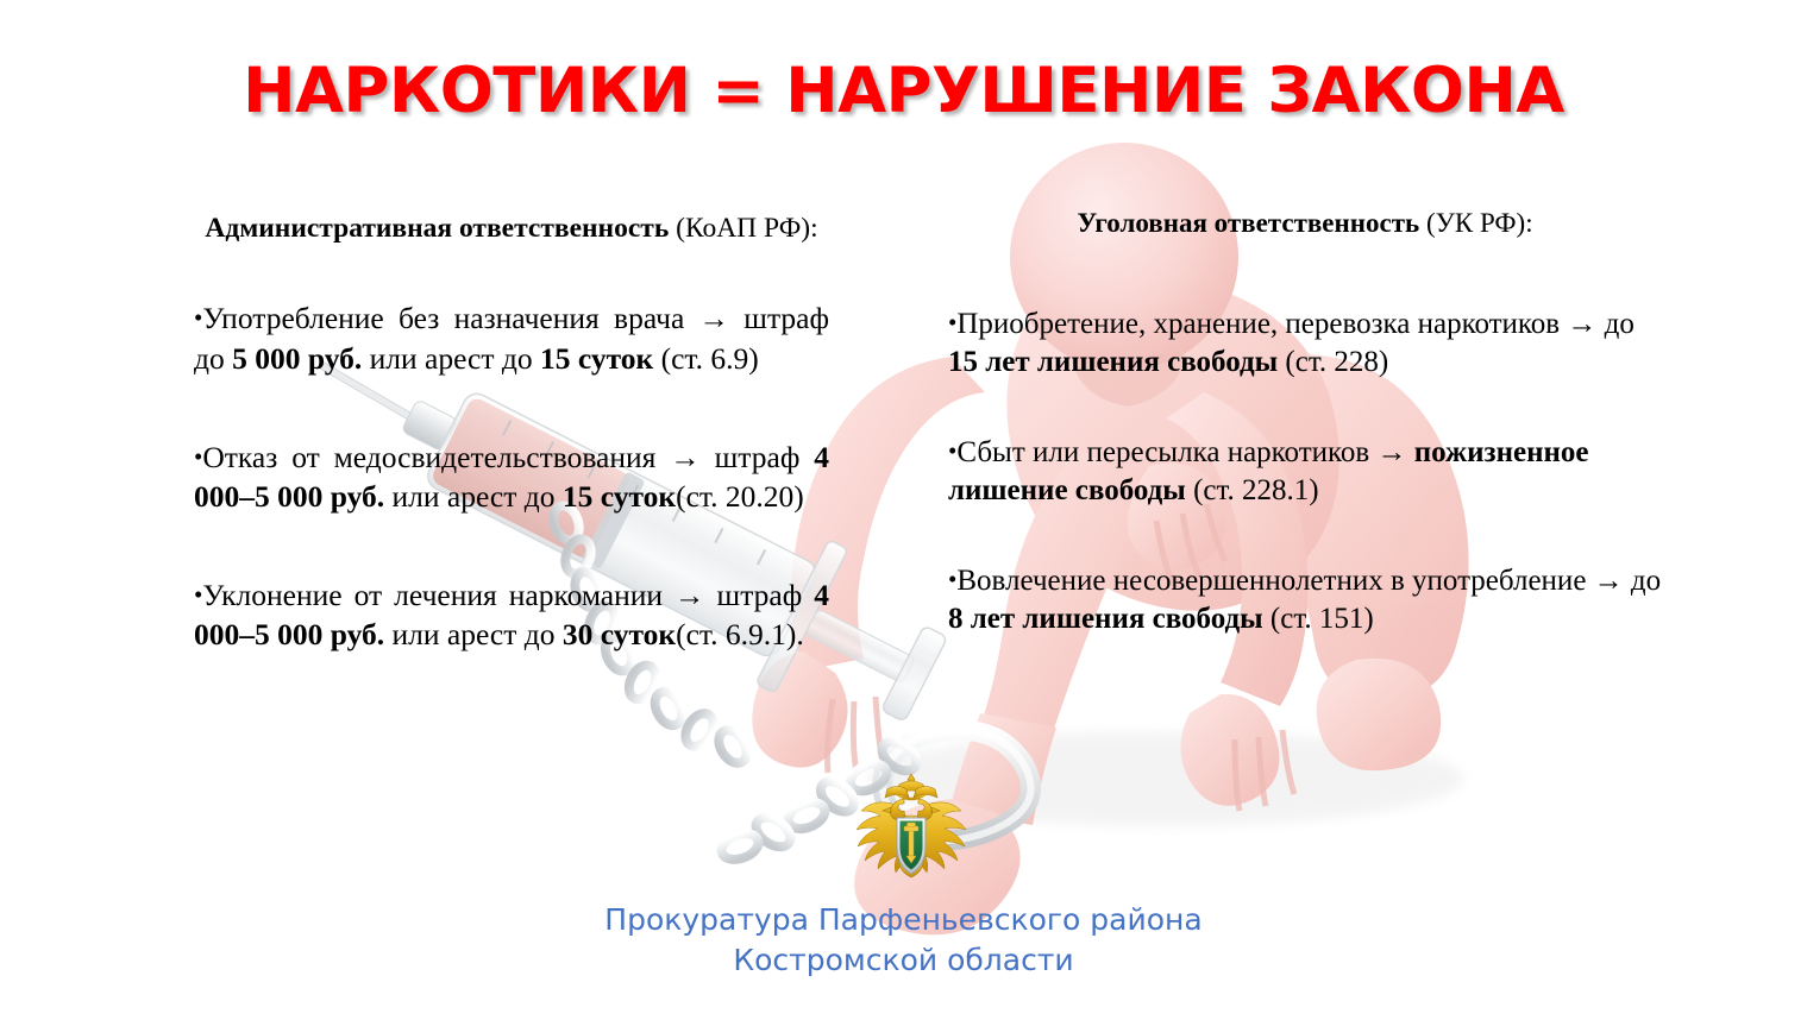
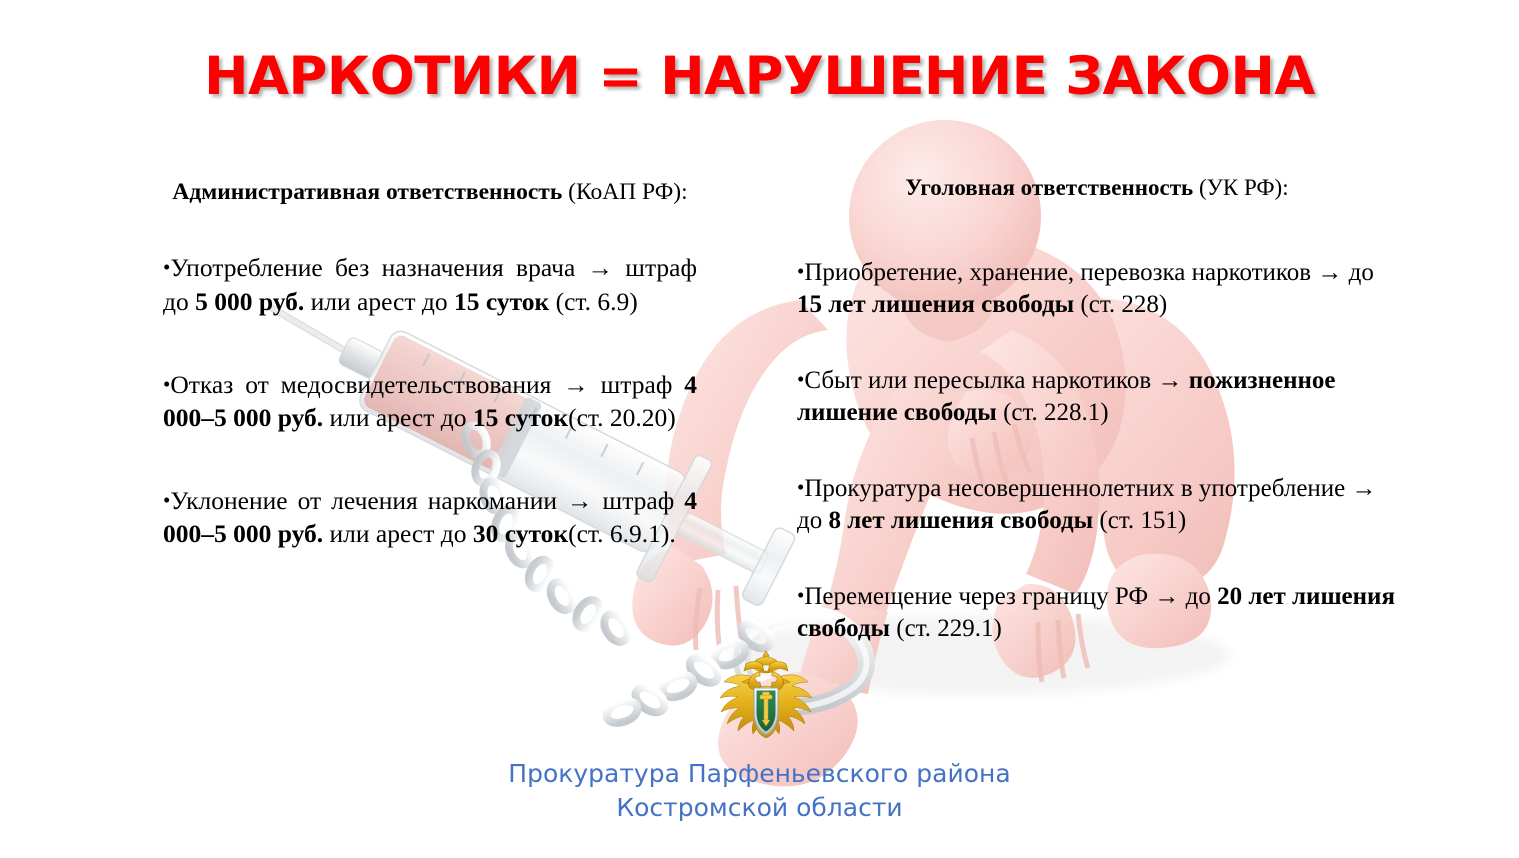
  НАРКОТИКИ = НАРУШЕНИЕ ЗАКОНА
  Административная ответственность (КоАП РФ):
  Употребление без назначения врача → штраф до 5 000 руб. или арест до 15 суток (ст. 6.9)
  Отказ от медосвидетельствования → штраф 4 000–5 000 руб. или арест до 15 суток(ст. 20.20)
  Уклонение от лечения наркомании → штраф 4 000–5 000 руб. или арест до 30 суток(ст. 6.9.1).
  Уголовная ответственность (УК РФ):
  Приобретение, хранение, перевозка наркотиков → до 15 лет лишения свободы (ст. 228)
  Сбыт или пересылка наркотиков → пожизненное лишение свободы (ст. 228.1)
- Вовлечение несовершеннолетних в употребление → до 8 лет лишения свободы (ст. 151)
+ Прокуратура несовершеннолетних в употребление → до 8 лет лишения свободы (ст. 151)
+ Перемещение через границу РФ → до 20 лет лишения свободы (ст. 229.1)
  Прокуратура Парфеньевского района
  Костромской области
